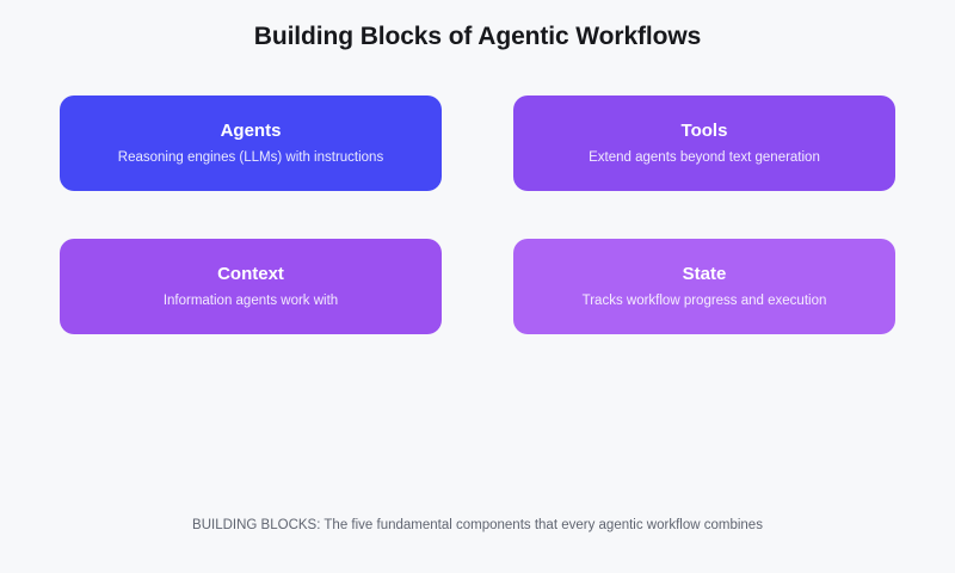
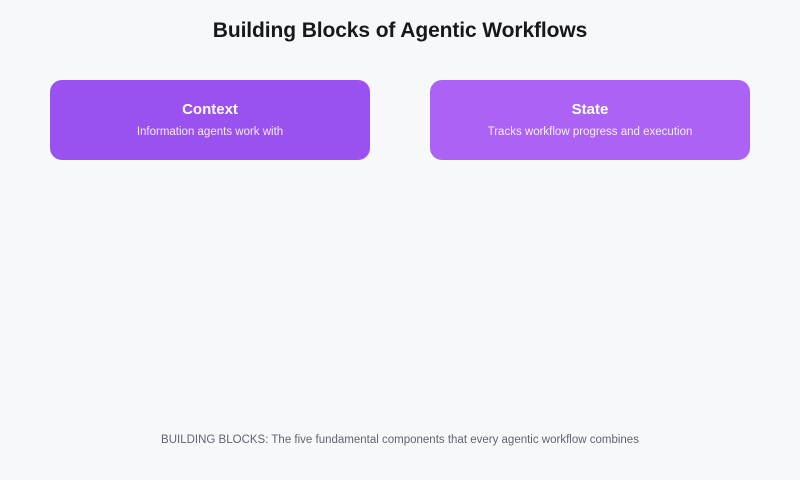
  Building Blocks of Agentic Workflows
- Agents
- Reasoning engines (LLMs) with instructions
- Tools
- Extend agents beyond text generation
  Context
  Information agents work with
  State
  Tracks workflow progress and execution
  BUILDING BLOCKS: The five fundamental components that every agentic workflow combines
